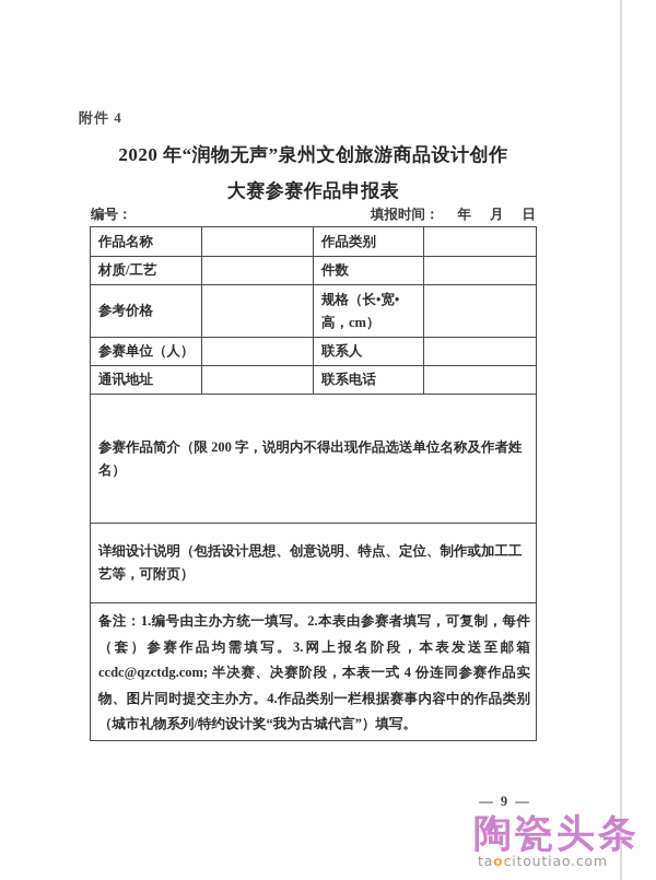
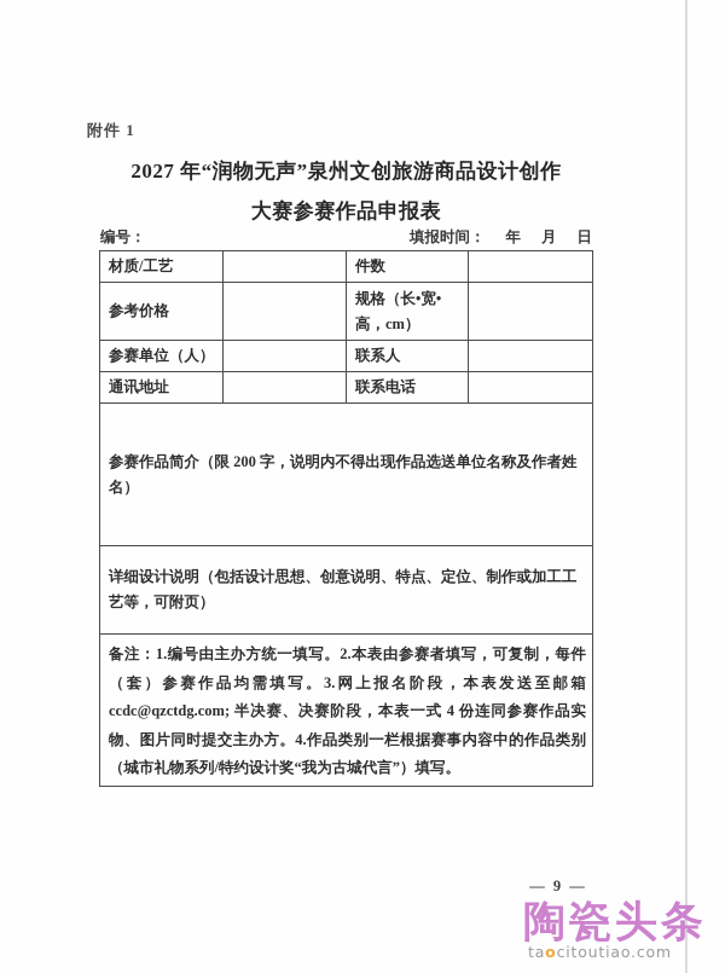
- 附件 4
+ 附件 1
- 2020 年“润物无声”泉州文创旅游商品设计创作
+ 2027 年“润物无声”泉州文创旅游商品设计创作
  大赛参赛作品申报表
  编号：
  填报时间： 年 月 日
- 作品名称		作品类别
  材质/工艺		件数
  参考价格		规格（长•宽•高，cm）
  参赛单位（人）		联系人
  通讯地址		联系电话
  参赛作品简介（限 200 字，说明内不得出现作品选送单位名称及作者姓名）
  详细设计说明（包括设计思想、创意说明、特点、定位、制作或加工工艺等，可附页）
  备注：1.编号由主办方统一填写。2.本表由参赛者填写，可复制，每件（套）参赛作品均需填写。3.网上报名阶段，本表发送至邮箱 ccdc@qzctdg.com; 半决赛、决赛阶段，本表一式 4 份连同参赛作品实物、图片同时提交主办方。4.作品类别一栏根据赛事内容中的作品类别（城市礼物系列/特约设计奖“我为古城代言”）填写。
  — 9 —
  陶瓷头条
  taocitoutiao.com
